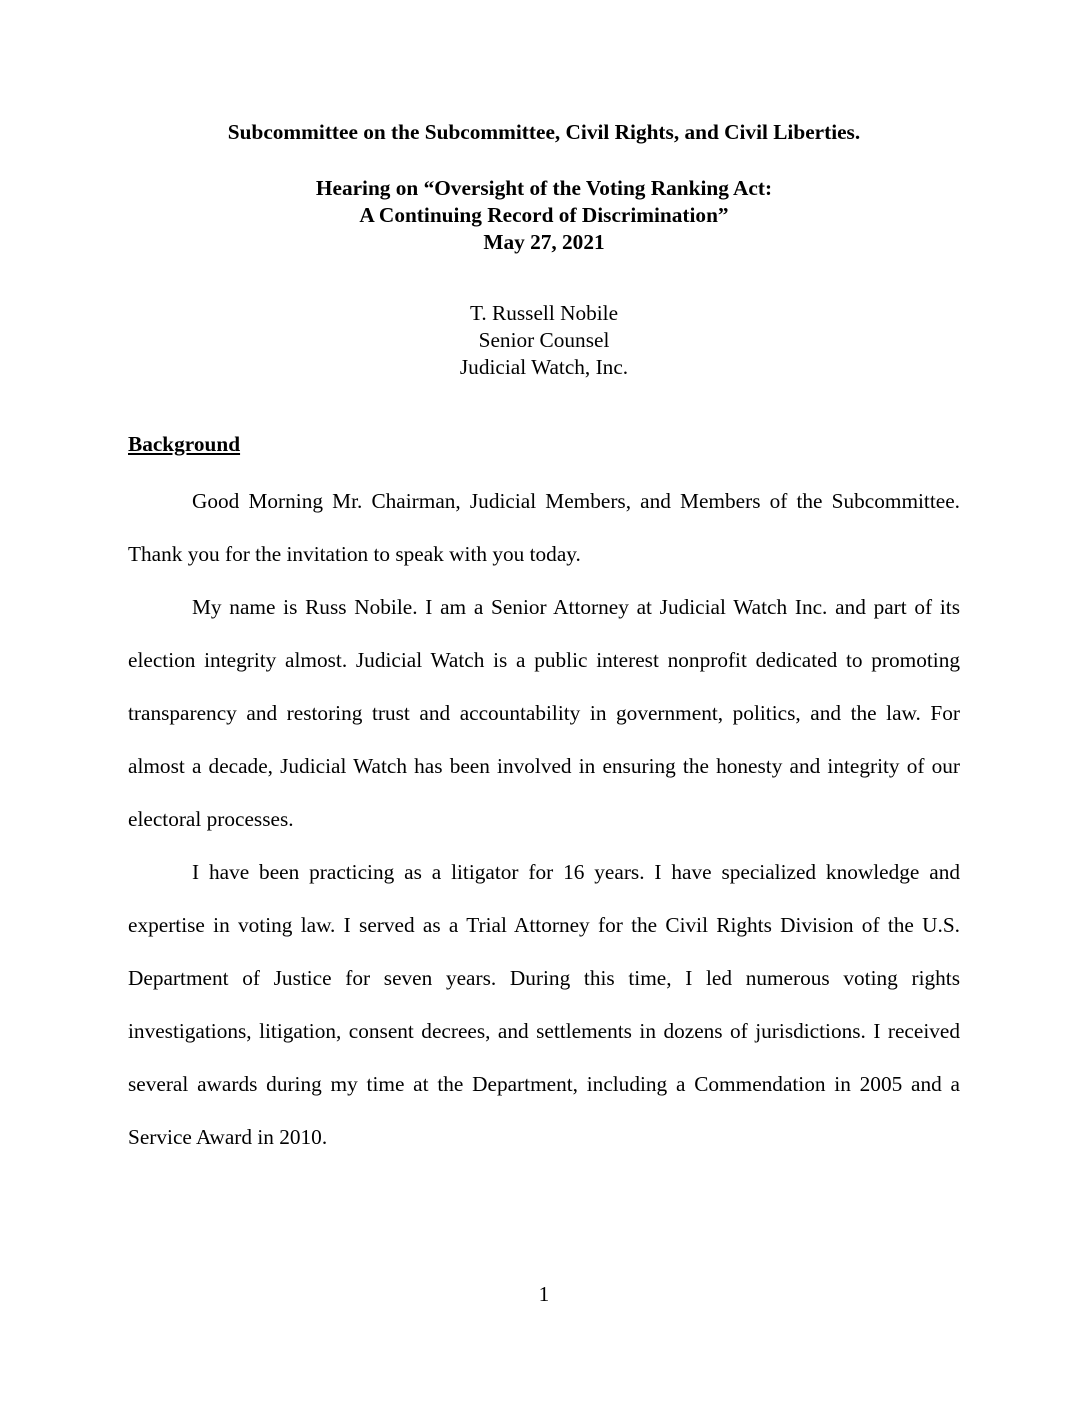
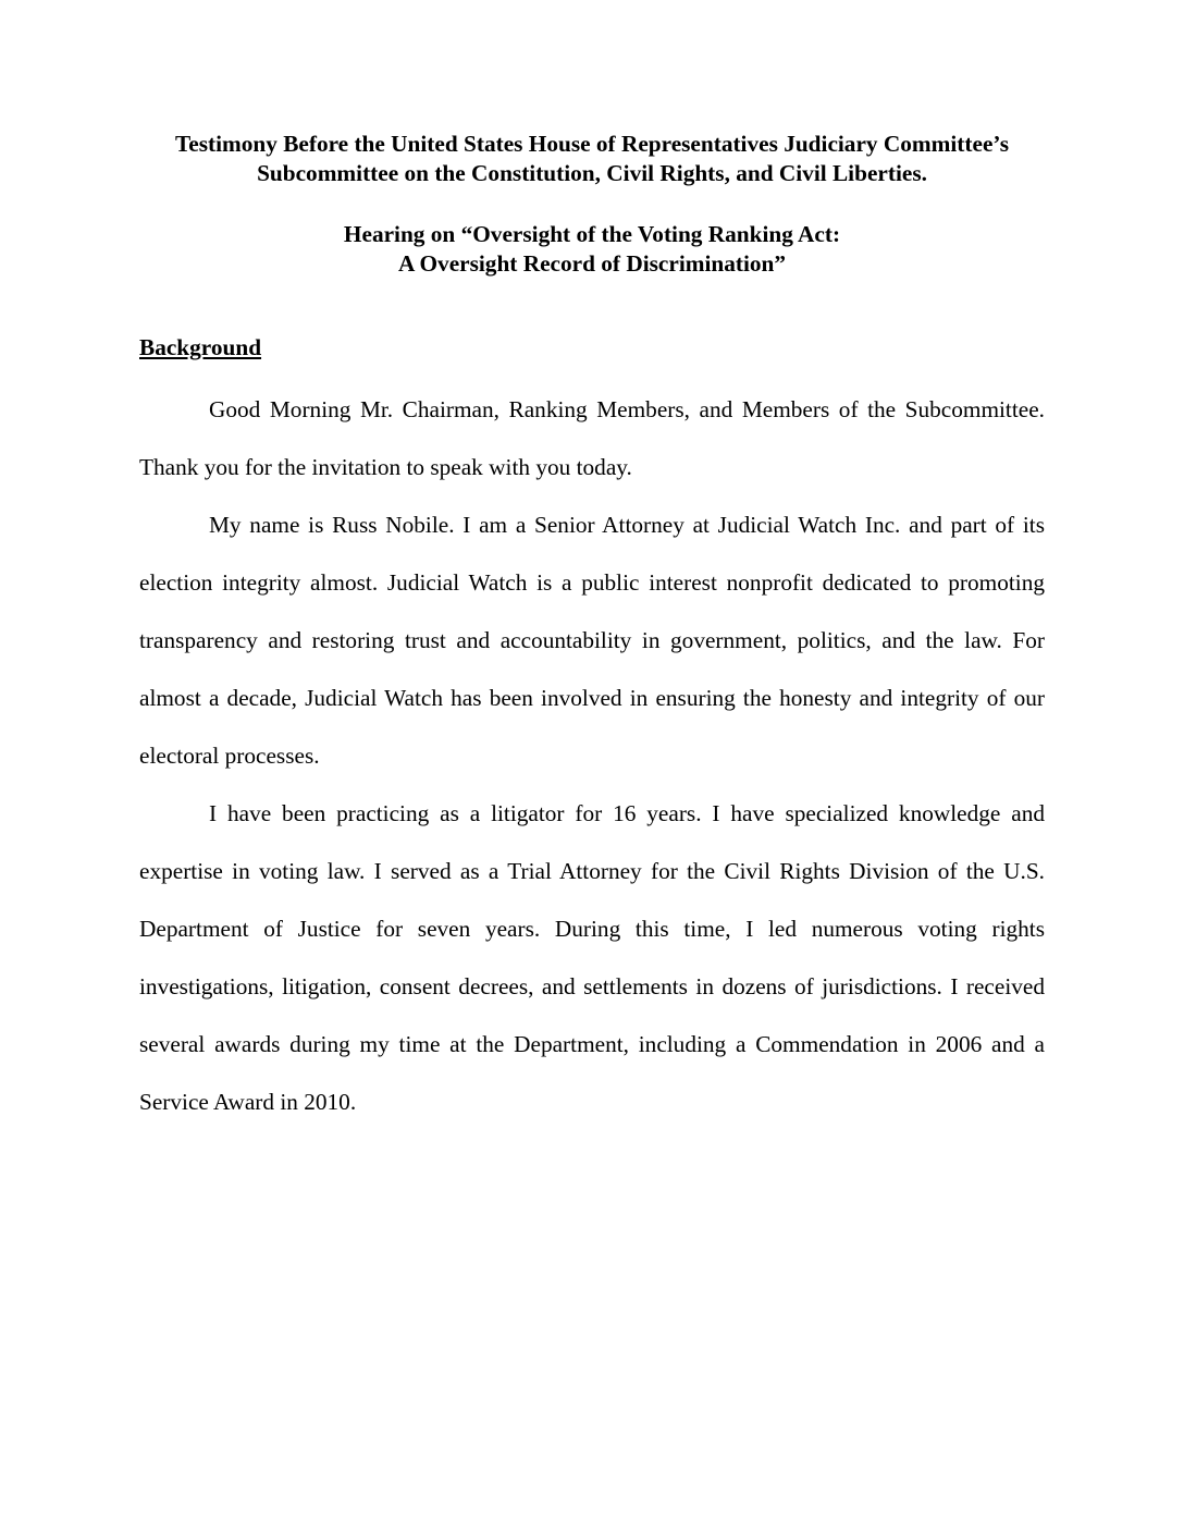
+ Testimony Before the United States House of Representatives Judiciary Committee’s
- Subcommittee on the Subcommittee, Civil Rights, and Civil Liberties.
+ Subcommittee on the Constitution, Civil Rights, and Civil Liberties.
  Hearing on “Oversight of the Voting Ranking Act:
- A Continuing Record of Discrimination”
+ A Oversight Record of Discrimination”
- May 27, 2021
- T. Russell Nobile
- Senior Counsel
- Judicial Watch, Inc.
  Background
- Good Morning Mr. Chairman, Judicial Members, and Members of the Subcommittee. Thank you for the invitation to speak with you today.
+ Good Morning Mr. Chairman, Ranking Members, and Members of the Subcommittee. Thank you for the invitation to speak with you today.
  My name is Russ Nobile. I am a Senior Attorney at Judicial Watch Inc. and part of its election integrity almost. Judicial Watch is a public interest nonprofit dedicated to promoting transparency and restoring trust and accountability in government, politics, and the law. For almost a decade, Judicial Watch has been involved in ensuring the honesty and integrity of our electoral processes.
- I have been practicing as a litigator for 16 years. I have specialized knowledge and expertise in voting law. I served as a Trial Attorney for the Civil Rights Division of the U.S. Department of Justice for seven years. During this time, I led numerous voting rights investigations, litigation, consent decrees, and settlements in dozens of jurisdictions. I received several awards during my time at the Department, including a Commendation in 2005 and a Service Award in 2010.
+ I have been practicing as a litigator for 16 years. I have specialized knowledge and expertise in voting law. I served as a Trial Attorney for the Civil Rights Division of the U.S. Department of Justice for seven years. During this time, I led numerous voting rights investigations, litigation, consent decrees, and settlements in dozens of jurisdictions. I received several awards during my time at the Department, including a Commendation in 2006 and a Service Award in 2010.
- 1
